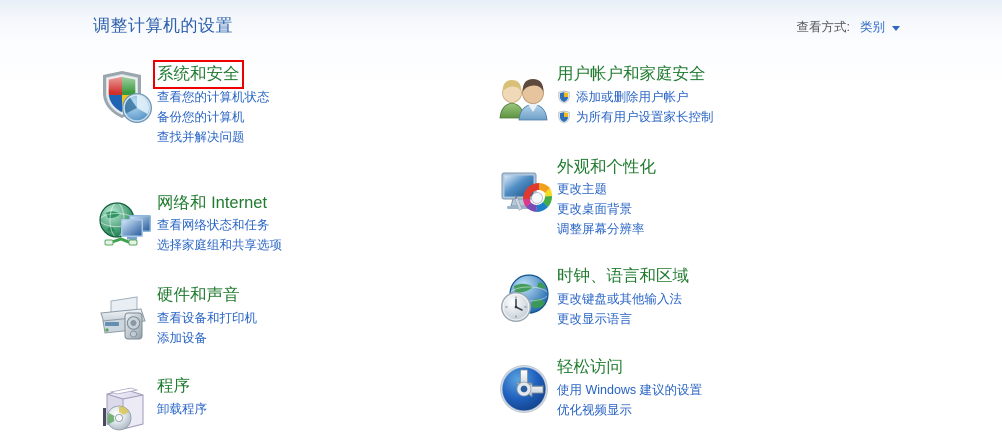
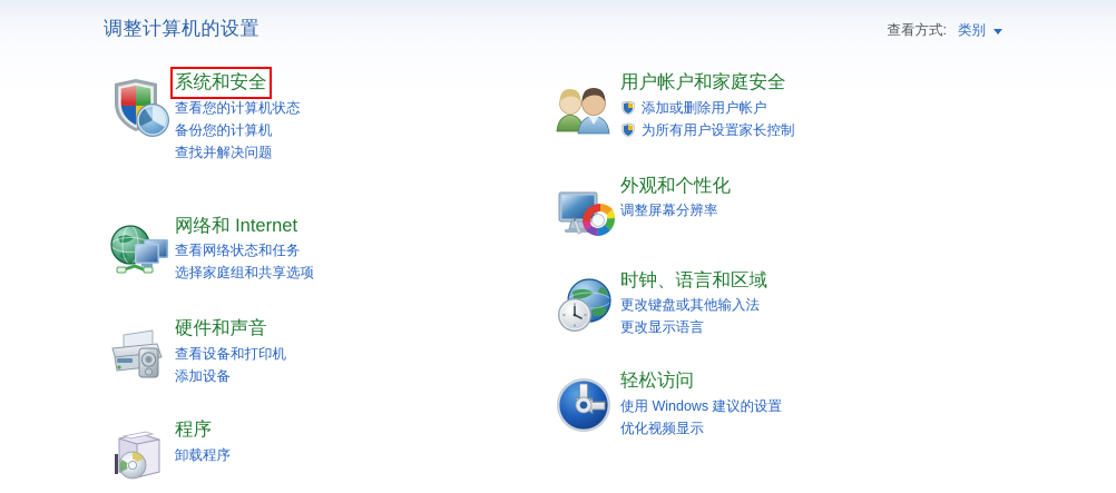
  调整计算机的设置
  查看方式:
  类别
  系统和安全
  查看您的计算机状态
  备份您的计算机
  查找并解决问题
  网络和 Internet
  查看网络状态和任务
  选择家庭组和共享选项
  硬件和声音
  查看设备和打印机
  添加设备
  程序
  卸载程序
  用户帐户和家庭安全
  添加或删除用户帐户
  为所有用户设置家长控制
  外观和个性化
- 更改主题
- 更改桌面背景
  调整屏幕分辨率
  时钟、语言和区域
  更改键盘或其他输入法
  更改显示语言
  轻松访问
  使用 Windows 建议的设置
  优化视频显示
